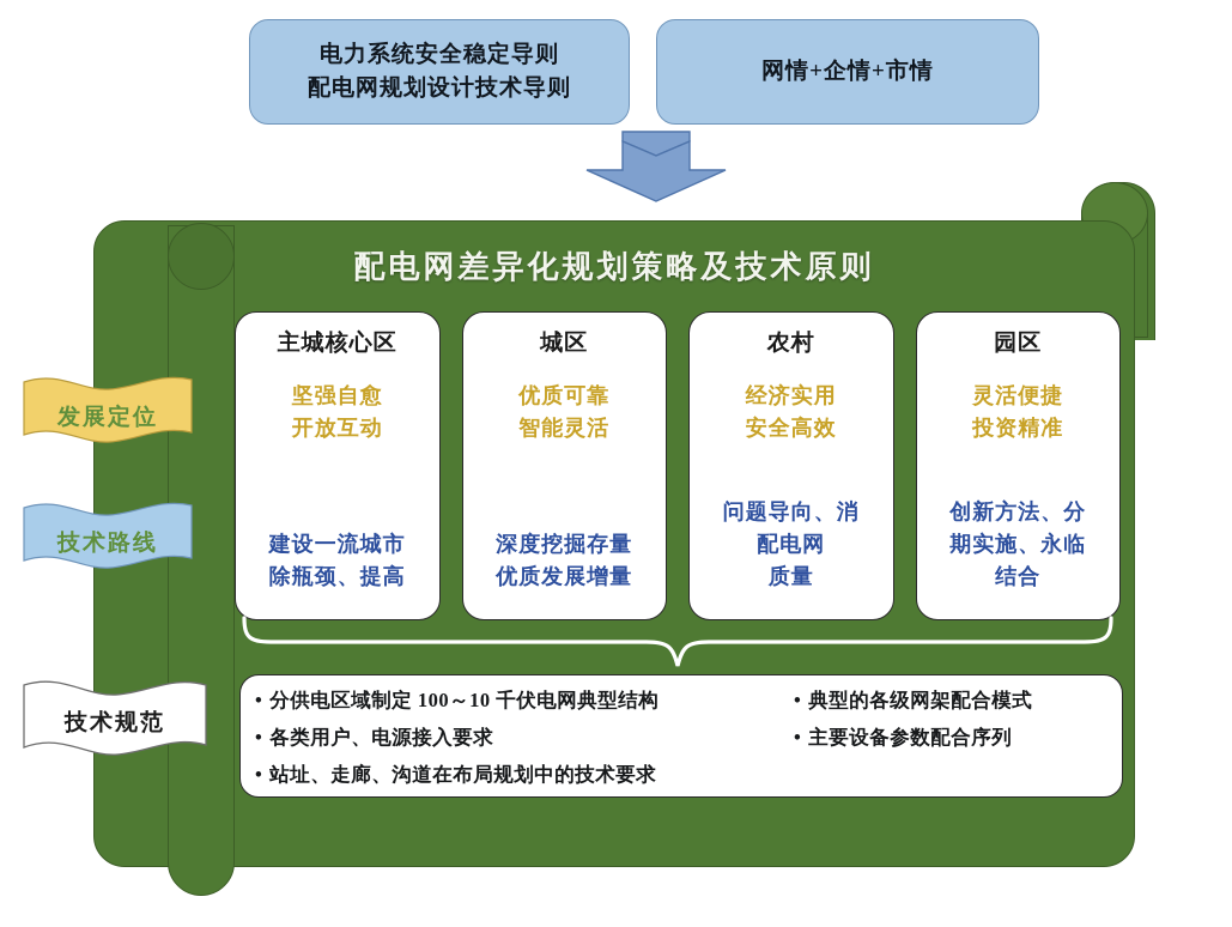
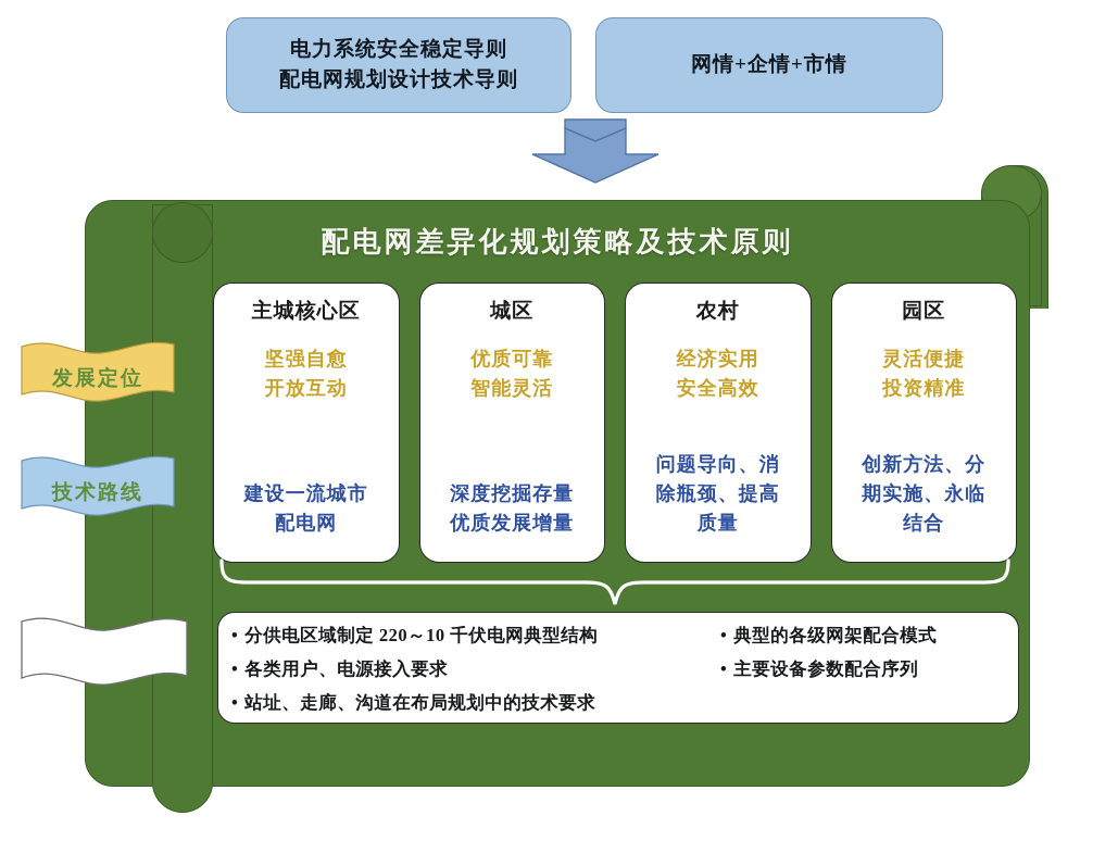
  电力系统安全稳定导则
  配电网规划设计技术导则
  网情+企情+市情
  配电网差异化规划策略及技术原则
  主城核心区
  坚强自愈
  开放互动
  建设一流城市
- 除瓶颈、提高
+ 配电网
  城区
  优质可靠
  智能灵活
  深度挖掘存量
  优质发展增量
  农村
  经济实用
  安全高效
  问题导向、消
- 配电网
+ 除瓶颈、提高
  质量
  园区
  灵活便捷
  投资精准
  创新方法、分
  期实施、永临
  结合
- 分供电区域制定 100～10 千伏电网典型结构
+ 分供电区域制定 220～10 千伏电网典型结构
  各类用户、电源接入要求
  站址、走廊、沟道在布局规划中的技术要求
  典型的各级网架配合模式
  主要设备参数配合序列
  发展定位
  技术路线
- 技术规范
